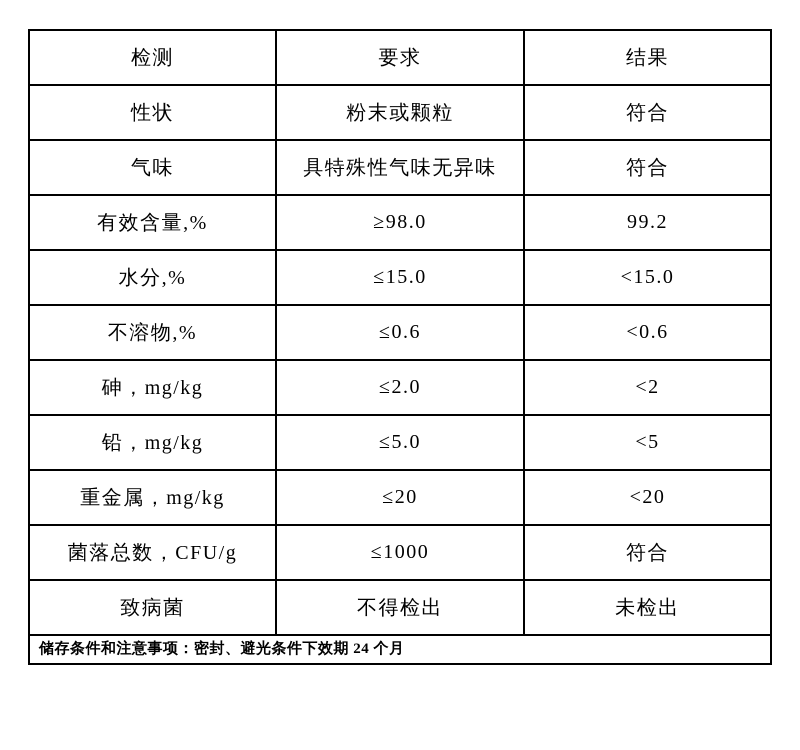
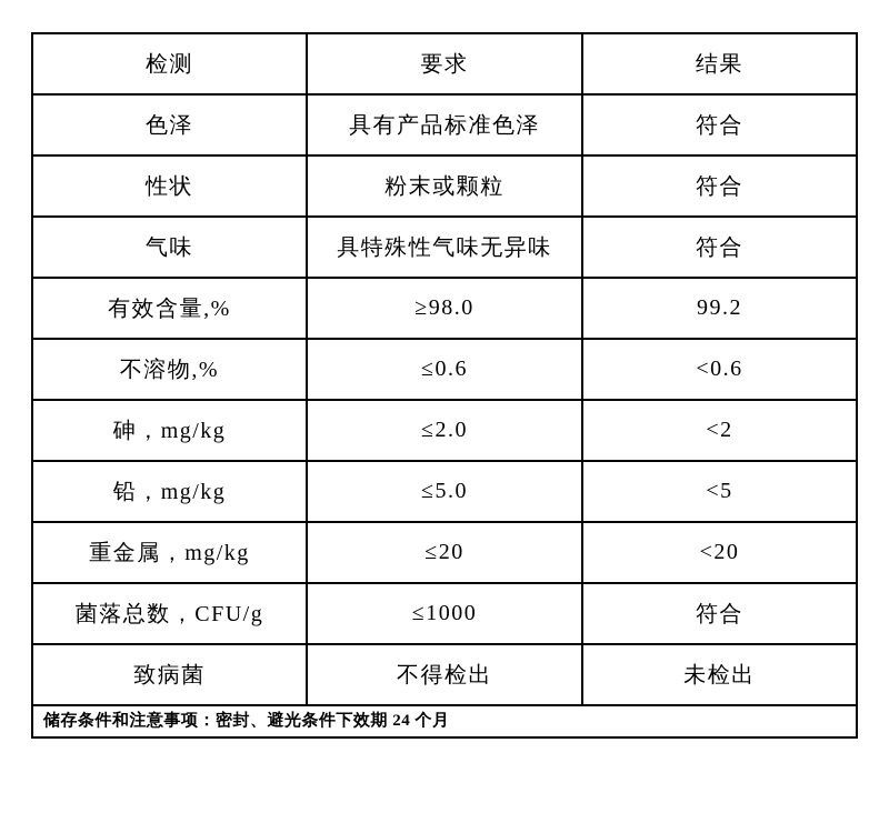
  检测	要求	结果
+ 色泽	具有产品标准色泽	符合
  性状	粉末或颗粒	符合
  气味	具特殊性气味无异味	符合
  有效含量,%	≥98.0	99.2
- 水分,%	≤15.0	<15.0
  不溶物,%	≤0.6	<0.6
  砷，mg/kg	≤2.0	<2
  铅，mg/kg	≤5.0	<5
  重金属，mg/kg	≤20	<20
  菌落总数，CFU/g	≤1000	符合
  致病菌	不得检出	未检出
  储存条件和注意事项：密封、避光条件下效期 24 个月
